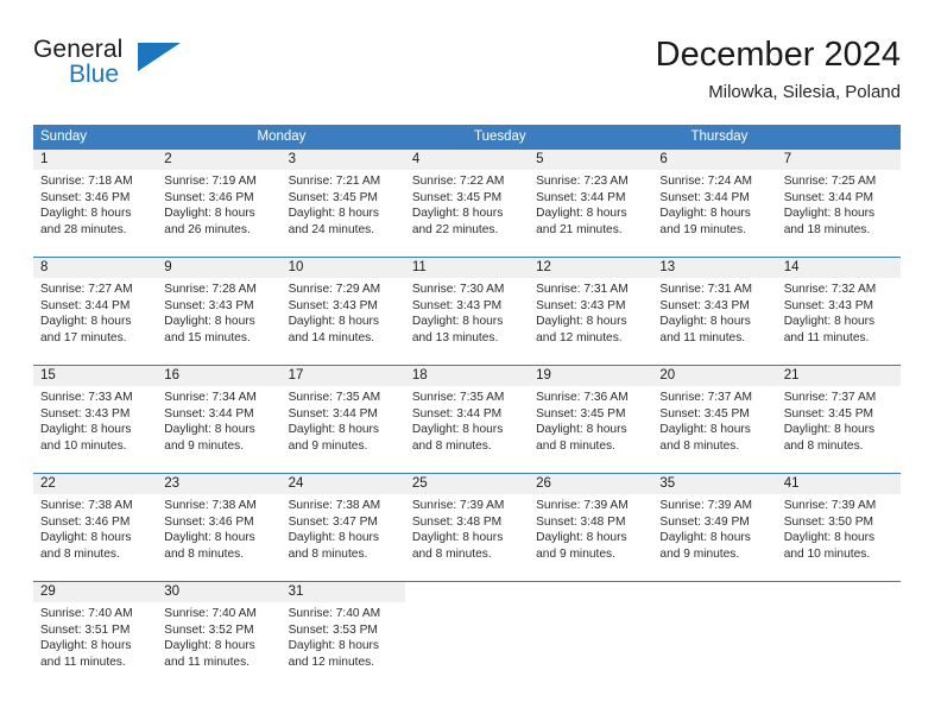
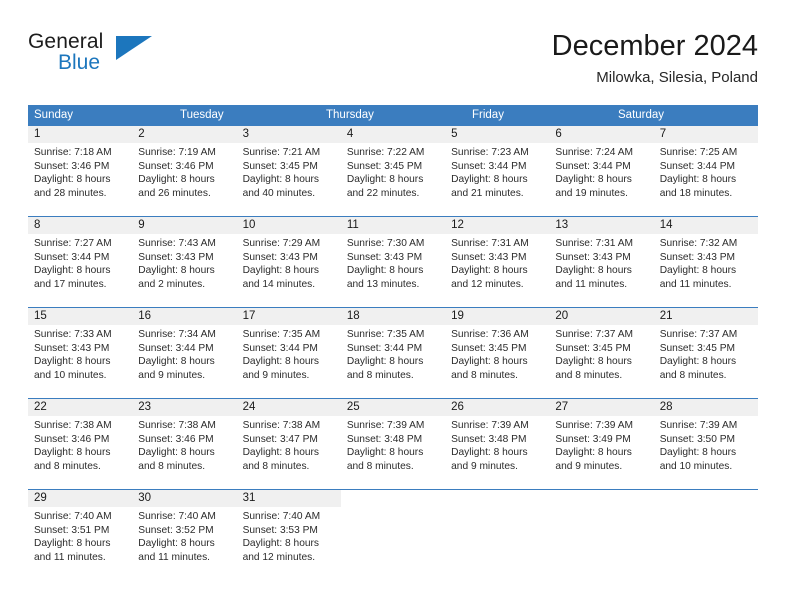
  General
  Blue
  December 2024
  Milowka, Silesia, Poland
  Sunday
- Monday
  Tuesday
  Thursday
+ Friday
+ Saturday
  1
  Sunrise: 7:18 AM
  Sunset: 3:46 PM
  Daylight: 8 hours
  and 28 minutes.
  2
  Sunrise: 7:19 AM
  Sunset: 3:46 PM
  Daylight: 8 hours
  and 26 minutes.
  3
  Sunrise: 7:21 AM
  Sunset: 3:45 PM
  Daylight: 8 hours
- and 24 minutes.
+ and 40 minutes.
  4
  Sunrise: 7:22 AM
  Sunset: 3:45 PM
  Daylight: 8 hours
  and 22 minutes.
  5
  Sunrise: 7:23 AM
  Sunset: 3:44 PM
  Daylight: 8 hours
  and 21 minutes.
  6
  Sunrise: 7:24 AM
  Sunset: 3:44 PM
  Daylight: 8 hours
  and 19 minutes.
  7
  Sunrise: 7:25 AM
  Sunset: 3:44 PM
  Daylight: 8 hours
  and 18 minutes.
  8
  Sunrise: 7:27 AM
  Sunset: 3:44 PM
  Daylight: 8 hours
  and 17 minutes.
  9
- Sunrise: 7:28 AM
+ Sunrise: 7:43 AM
  Sunset: 3:43 PM
  Daylight: 8 hours
- and 15 minutes.
+ and 2 minutes.
  10
  Sunrise: 7:29 AM
  Sunset: 3:43 PM
  Daylight: 8 hours
  and 14 minutes.
  11
  Sunrise: 7:30 AM
  Sunset: 3:43 PM
  Daylight: 8 hours
  and 13 minutes.
  12
  Sunrise: 7:31 AM
  Sunset: 3:43 PM
  Daylight: 8 hours
  and 12 minutes.
  13
  Sunrise: 7:31 AM
  Sunset: 3:43 PM
  Daylight: 8 hours
  and 11 minutes.
  14
  Sunrise: 7:32 AM
  Sunset: 3:43 PM
  Daylight: 8 hours
  and 11 minutes.
  15
  Sunrise: 7:33 AM
  Sunset: 3:43 PM
  Daylight: 8 hours
  and 10 minutes.
  16
  Sunrise: 7:34 AM
  Sunset: 3:44 PM
  Daylight: 8 hours
  and 9 minutes.
  17
  Sunrise: 7:35 AM
  Sunset: 3:44 PM
  Daylight: 8 hours
  and 9 minutes.
  18
  Sunrise: 7:35 AM
  Sunset: 3:44 PM
  Daylight: 8 hours
  and 8 minutes.
  19
  Sunrise: 7:36 AM
  Sunset: 3:45 PM
  Daylight: 8 hours
  and 8 minutes.
  20
  Sunrise: 7:37 AM
  Sunset: 3:45 PM
  Daylight: 8 hours
  and 8 minutes.
  21
  Sunrise: 7:37 AM
  Sunset: 3:45 PM
  Daylight: 8 hours
  and 8 minutes.
  22
  Sunrise: 7:38 AM
  Sunset: 3:46 PM
  Daylight: 8 hours
  and 8 minutes.
  23
  Sunrise: 7:38 AM
  Sunset: 3:46 PM
  Daylight: 8 hours
  and 8 minutes.
  24
  Sunrise: 7:38 AM
  Sunset: 3:47 PM
  Daylight: 8 hours
  and 8 minutes.
  25
  Sunrise: 7:39 AM
  Sunset: 3:48 PM
  Daylight: 8 hours
  and 8 minutes.
  26
  Sunrise: 7:39 AM
  Sunset: 3:48 PM
  Daylight: 8 hours
  and 9 minutes.
- 35
+ 27
  Sunrise: 7:39 AM
  Sunset: 3:49 PM
  Daylight: 8 hours
  and 9 minutes.
- 41
+ 28
  Sunrise: 7:39 AM
  Sunset: 3:50 PM
  Daylight: 8 hours
  and 10 minutes.
  29
  Sunrise: 7:40 AM
  Sunset: 3:51 PM
  Daylight: 8 hours
  and 11 minutes.
  30
  Sunrise: 7:40 AM
  Sunset: 3:52 PM
  Daylight: 8 hours
  and 11 minutes.
  31
  Sunrise: 7:40 AM
  Sunset: 3:53 PM
  Daylight: 8 hours
  and 12 minutes.
